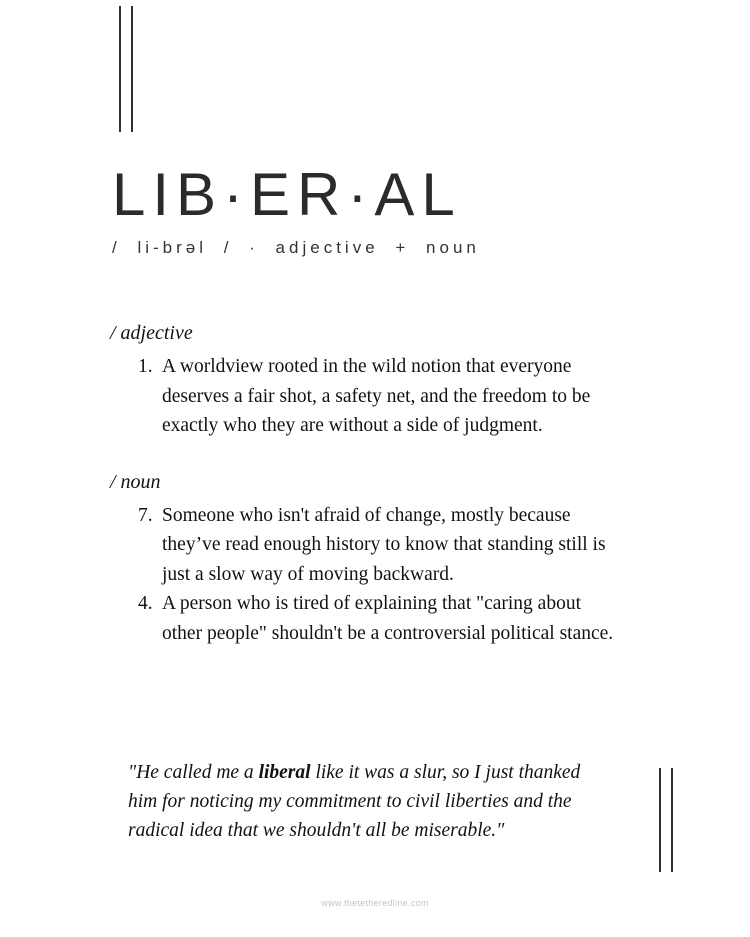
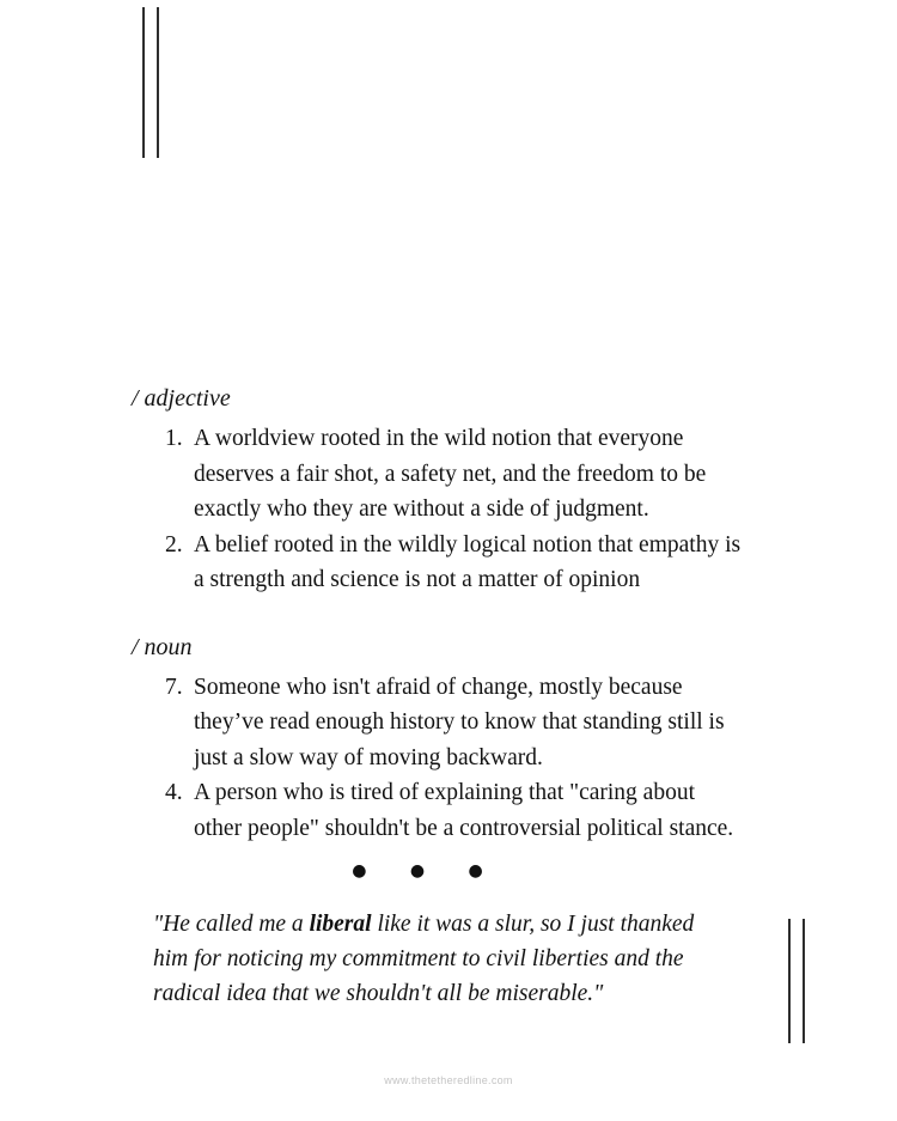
- LIB·ER·AL
- / li-brəl / · adjective + noun
  / adjective
  1.
  A worldview rooted in the wild notion that everyone
  deserves a fair shot, a safety net, and the freedom to be
  exactly who they are without a side of judgment.
+ 2.
+ A belief rooted in the wildly logical notion that empathy is
+ a strength and science is not a matter of opinion
  / noun
  7.
  Someone who isn't afraid of change, mostly because
  they’ve read enough history to know that standing still is
  just a slow way of moving backward.
  4.
  A person who is tired of explaining that "caring about
  other people" shouldn't be a controversial political stance.
+ ● ● ●
  "He called me a liberal like it was a slur, so I just thanked
  him for noticing my commitment to civil liberties and the
  radical idea that we shouldn't all be miserable."
  www.thetetheredline.com
